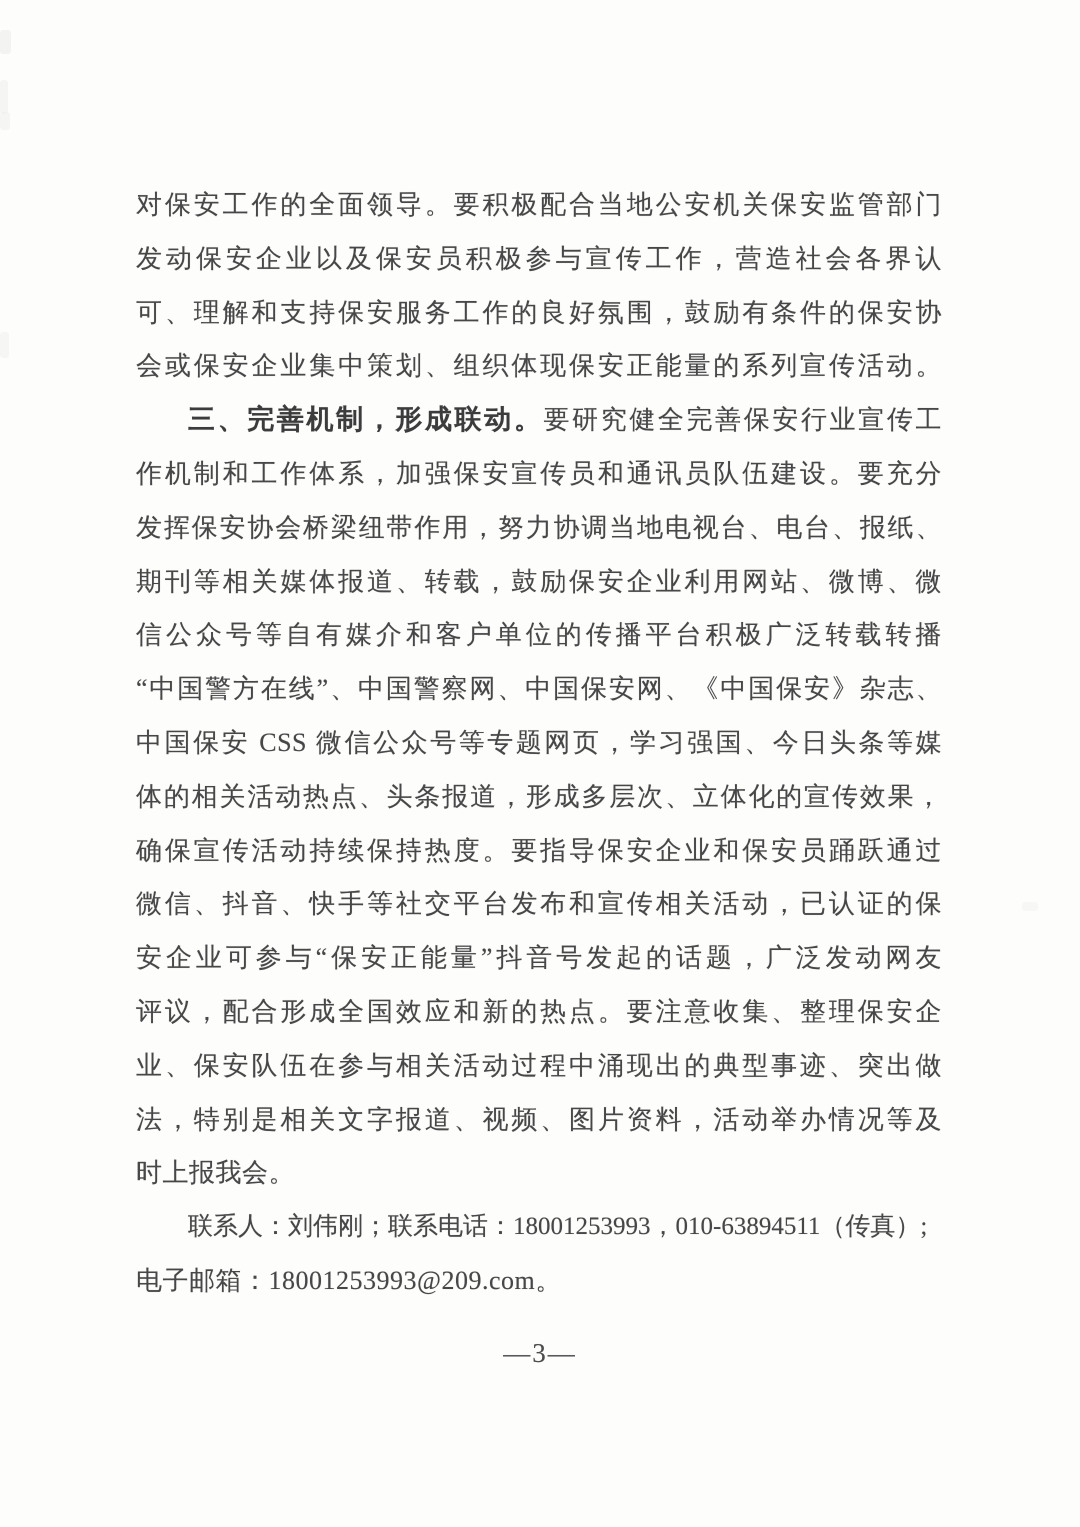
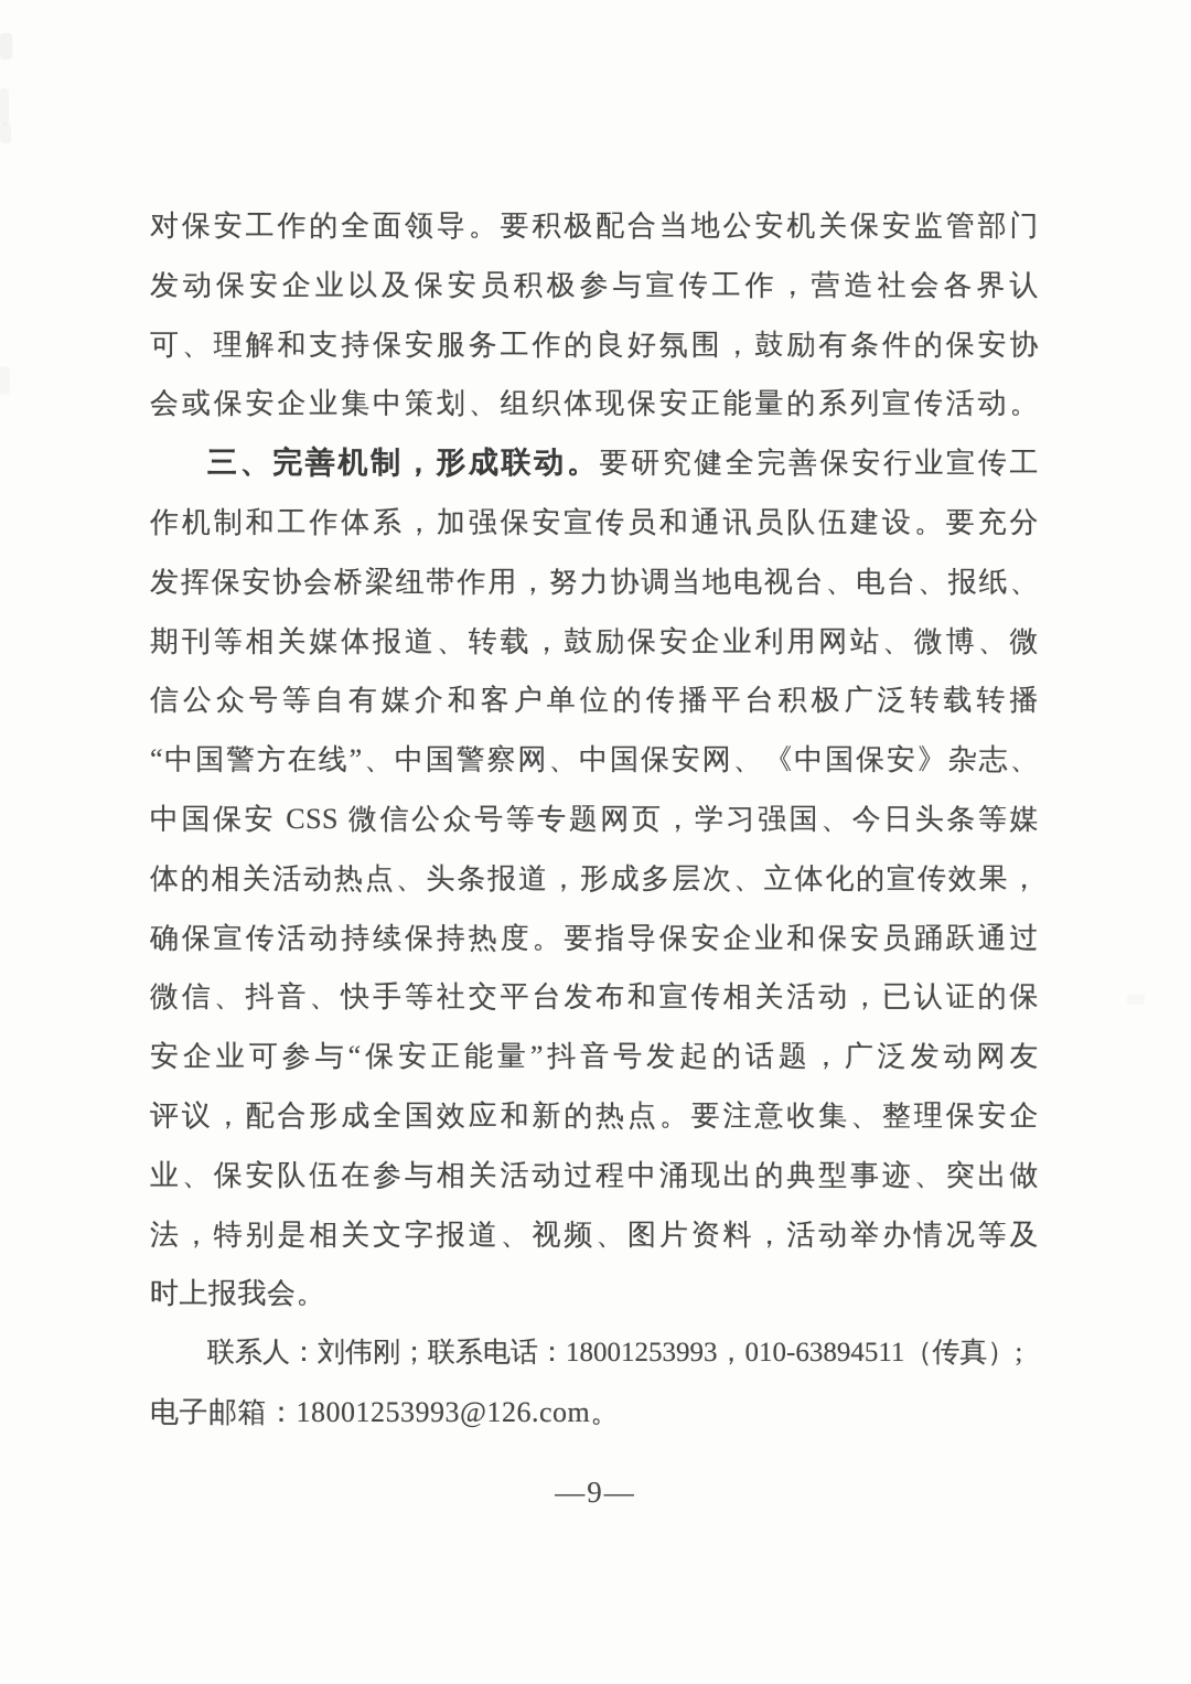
  对保安工作的全面领导。要积极配合当地公安机关保安监管部门
  发动保安企业以及保安员积极参与宣传工作，营造社会各界认
  可、理解和支持保安服务工作的良好氛围，鼓励有条件的保安协
  会或保安企业集中策划、组织体现保安正能量的系列宣传活动。
  三、完善机制，形成联动。要研究健全完善保安行业宣传工
  作机制和工作体系，加强保安宣传员和通讯员队伍建设。要充分
  发挥保安协会桥梁纽带作用，努力协调当地电视台、电台、报纸、
  期刊等相关媒体报道、转载，鼓励保安企业利用网站、微博、微
  信公众号等自有媒介和客户单位的传播平台积极广泛转载转播
  “中国警方在线”、中国警察网、中国保安网、《中国保安》杂志、
  中国保安 CSS 微信公众号等专题网页，学习强国、今日头条等媒
  体的相关活动热点、头条报道，形成多层次、立体化的宣传效果，
  确保宣传活动持续保持热度。要指导保安企业和保安员踊跃通过
  微信、抖音、快手等社交平台发布和宣传相关活动，已认证的保
  安企业可参与“保安正能量”抖音号发起的话题，广泛发动网友
  评议，配合形成全国效应和新的热点。要注意收集、整理保安企
  业、保安队伍在参与相关活动过程中涌现出的典型事迹、突出做
  法，特别是相关文字报道、视频、图片资料，活动举办情况等及
  时上报我会。
  联系人：刘伟刚；联系电话：18001253993，010-63894511（传真）;
- 电子邮箱：18001253993@209.com。
+ 电子邮箱：18001253993@126.com。
- —3—
+ —9—
